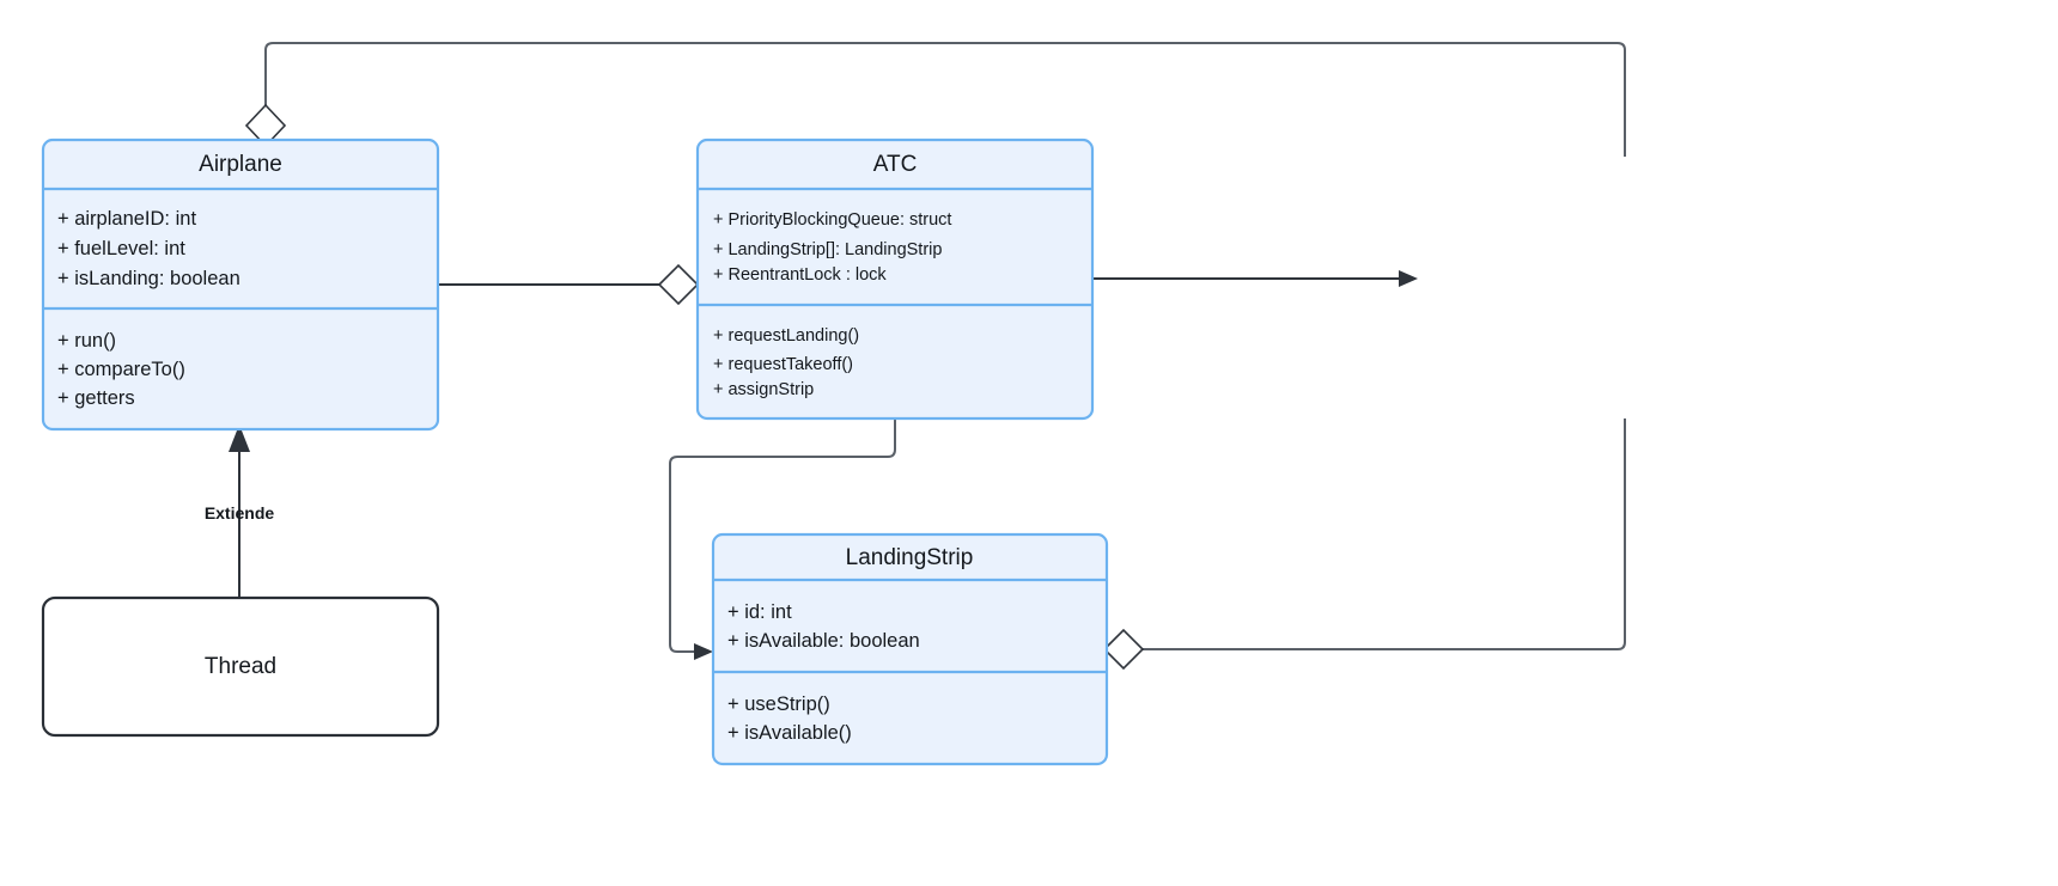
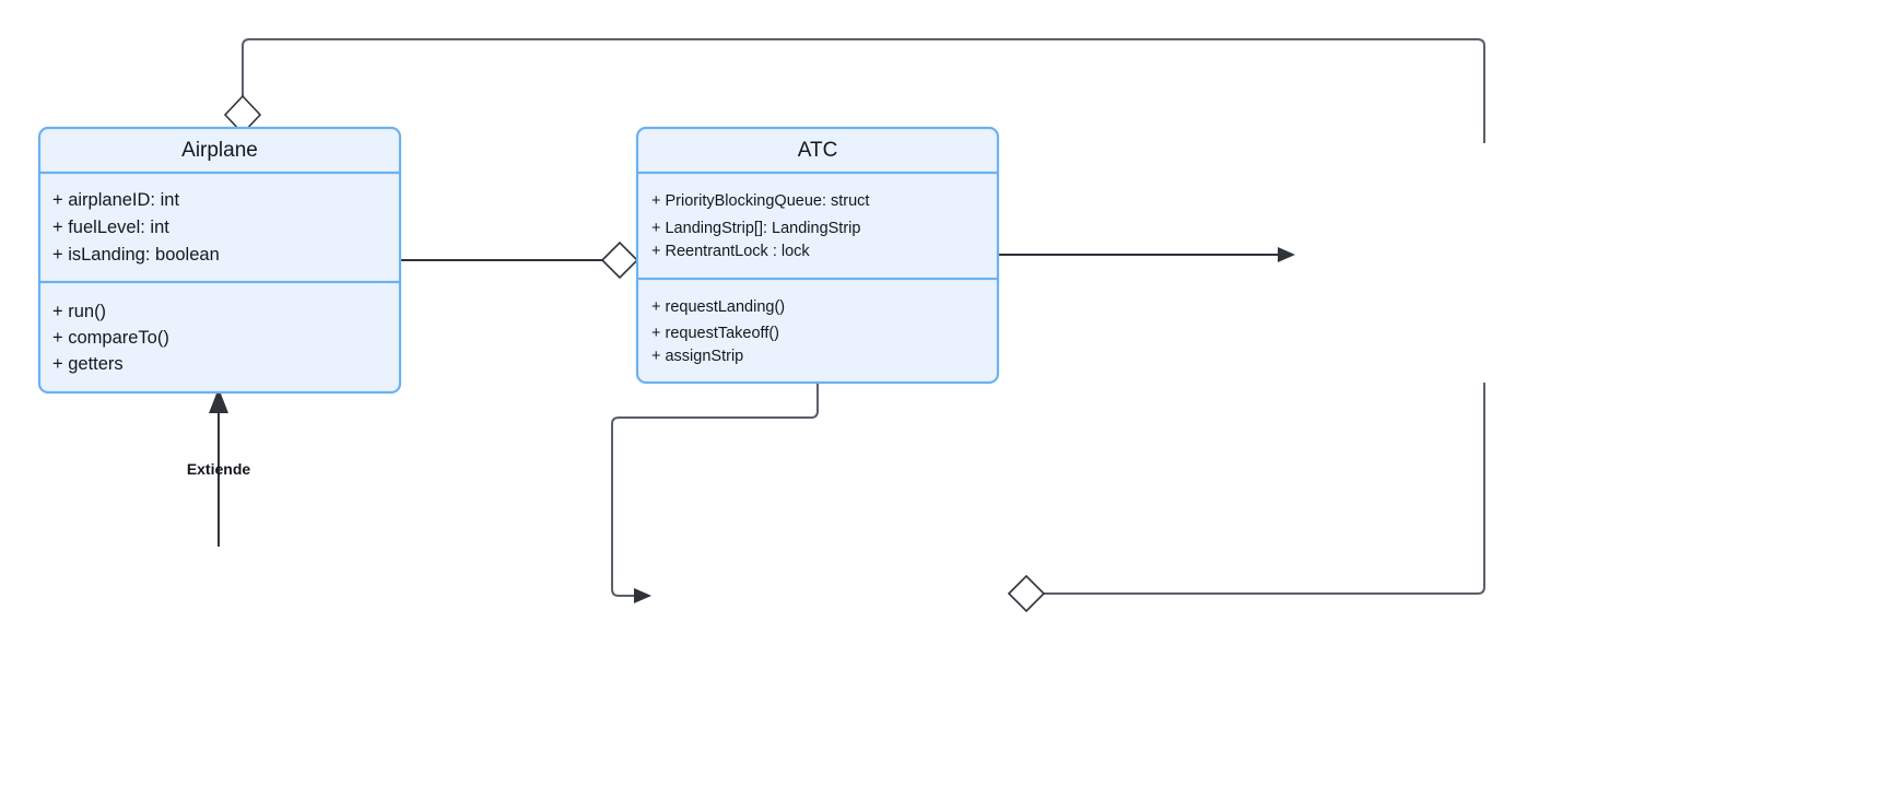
  Extiende
  Airplane
  + airplaneID: int
  + fuelLevel: int
  + isLanding: boolean
  + run()
  + compareTo()
  + getters
  ATC
  + PriorityBlockingQueue: struct
  + LandingStrip[]: LandingStrip
  + ReentrantLock : lock
  + requestLanding()
  + requestTakeoff()
  + assignStrip
- LandingStrip
- + id: int
- + isAvailable: boolean
- + useStrip()
- + isAvailable()
- Thread
